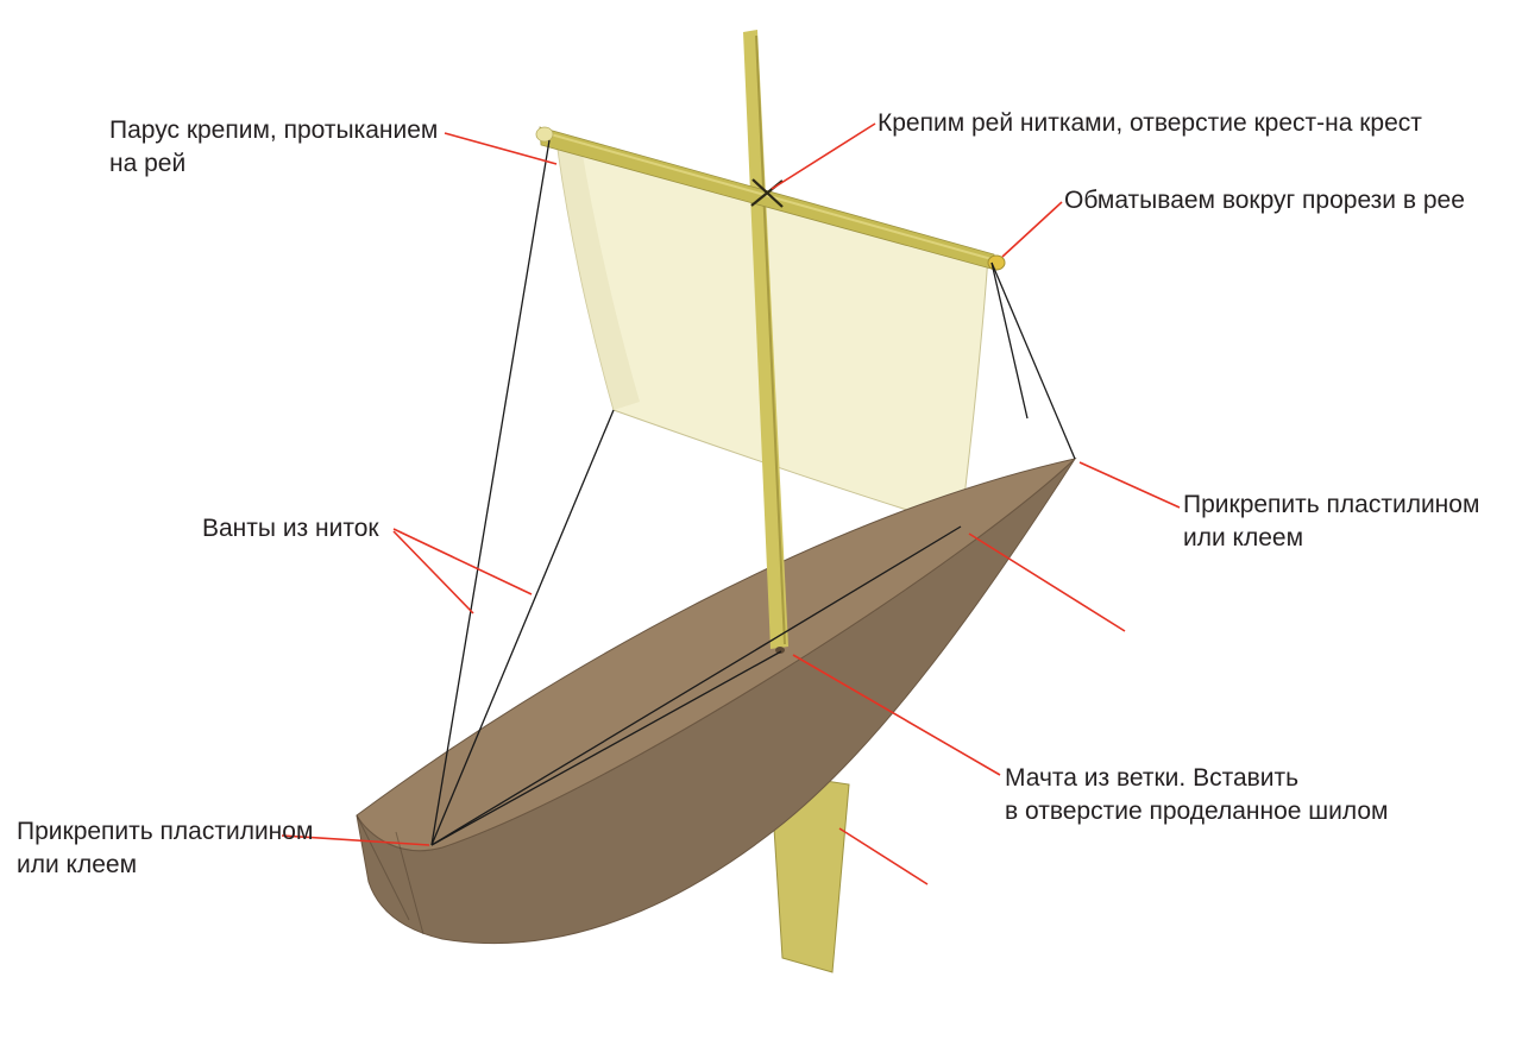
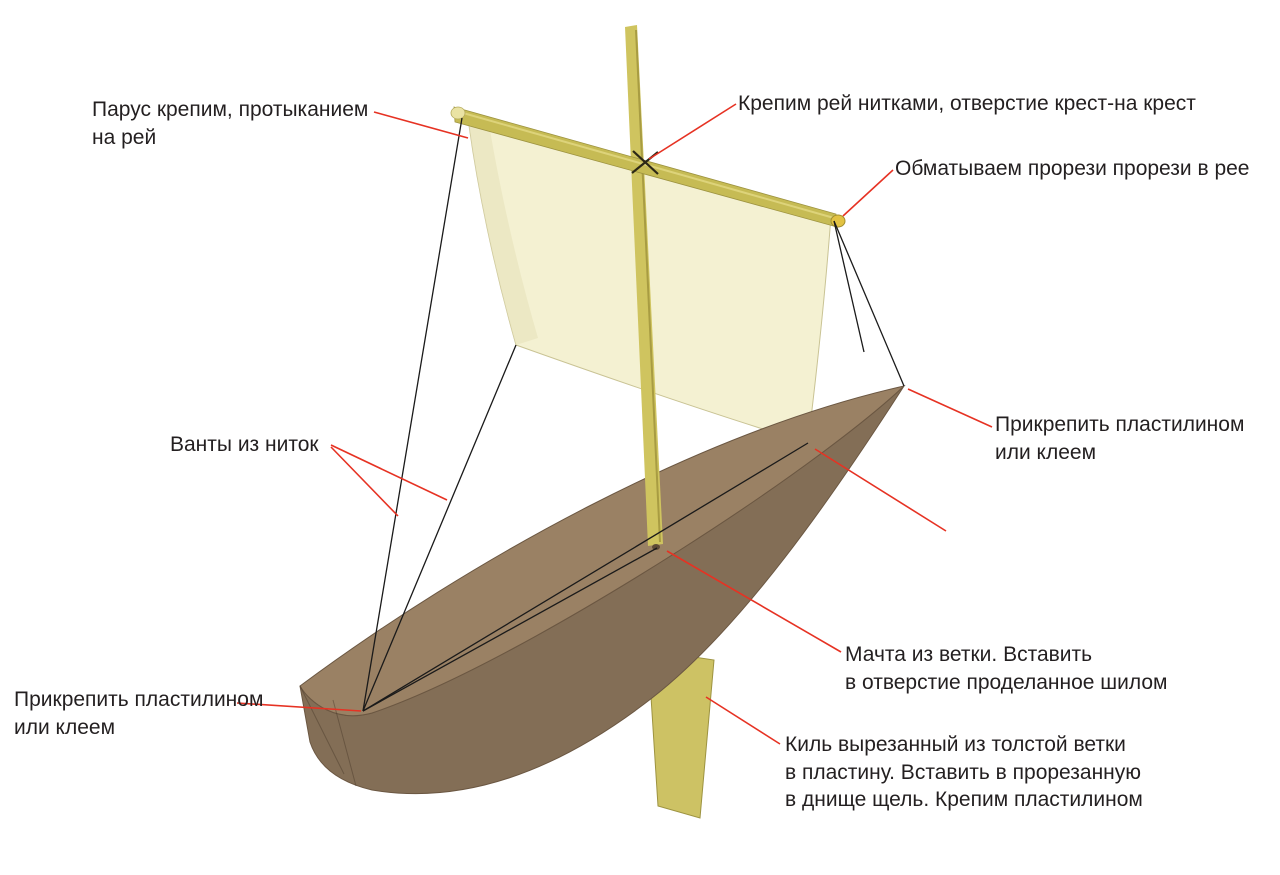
  Парус крепим, протыканием
  на рей
  Крепим рей нитками, отверстие крест-на крест
- Обматываем вокруг прорези в рее
+ Обматываем прорези прорези в рее
  Прикрепить пластилином
  или клеем
  Мачта из ветки. Вставить
  в отверстие проделанное шилом
+ Киль вырезанный из толстой ветки
+ в пластину. Вставить в прорезанную
+ в днище щель. Крепим пластилином
  Ванты из ниток
  Прикрепить пластилином
  или клеем
